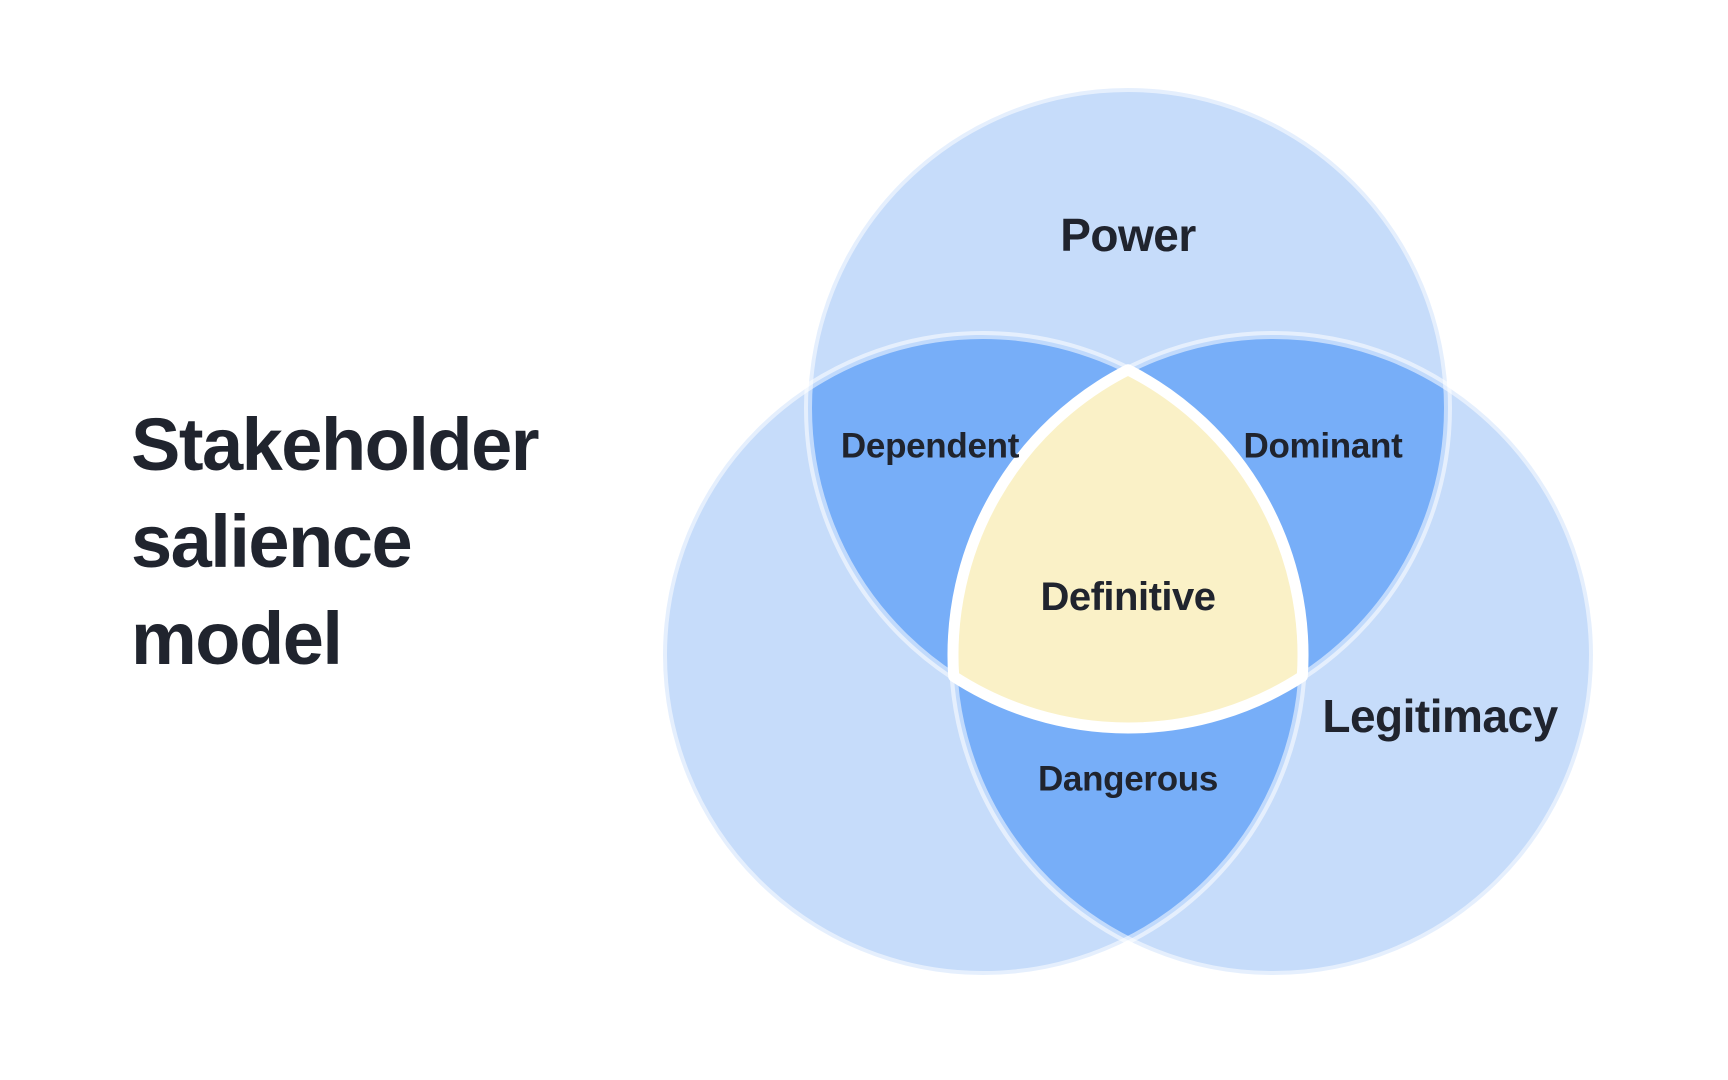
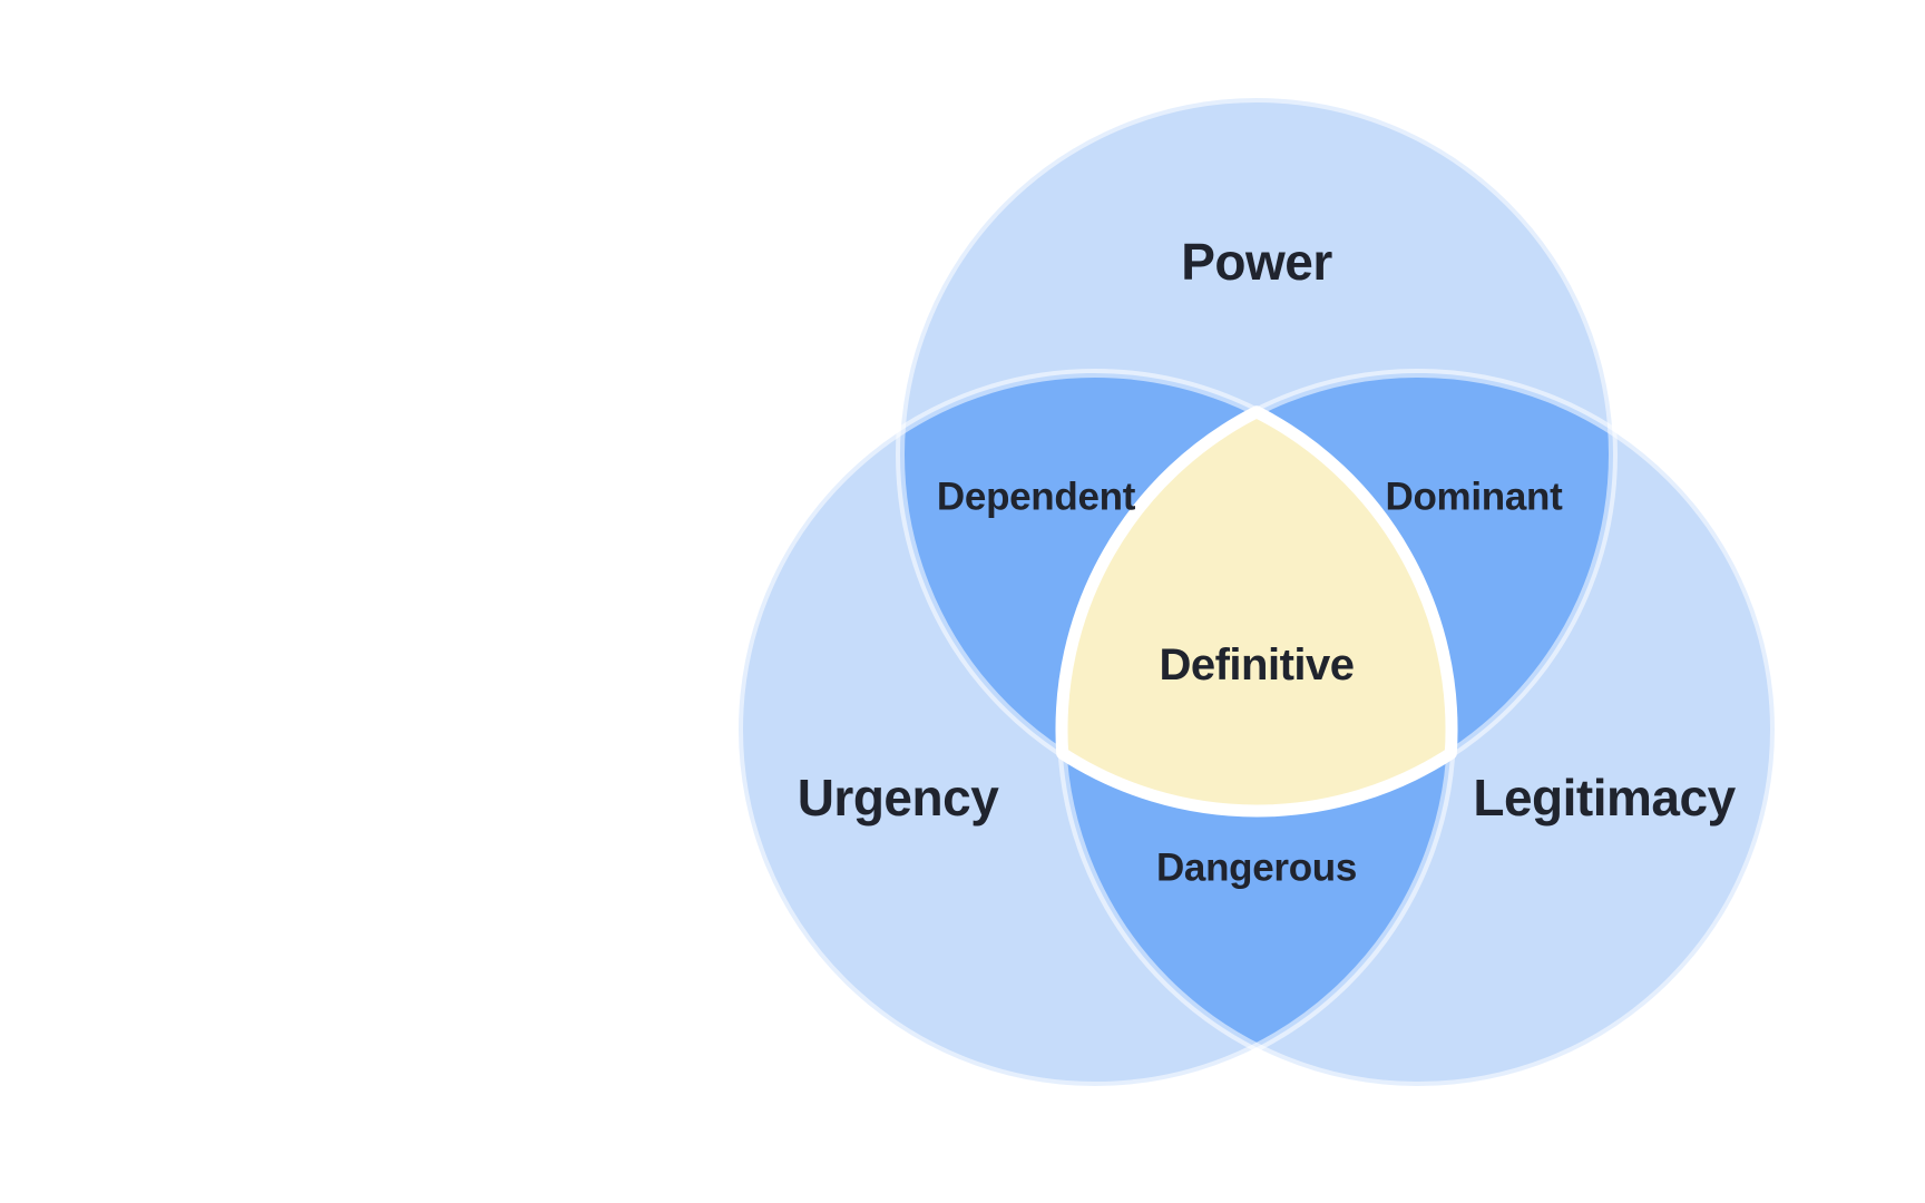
- Stakeholder
- salience
- model
  Power
+ Urgency
  Legitimacy
  Dependent
  Dominant
  Dangerous
  Definitive
